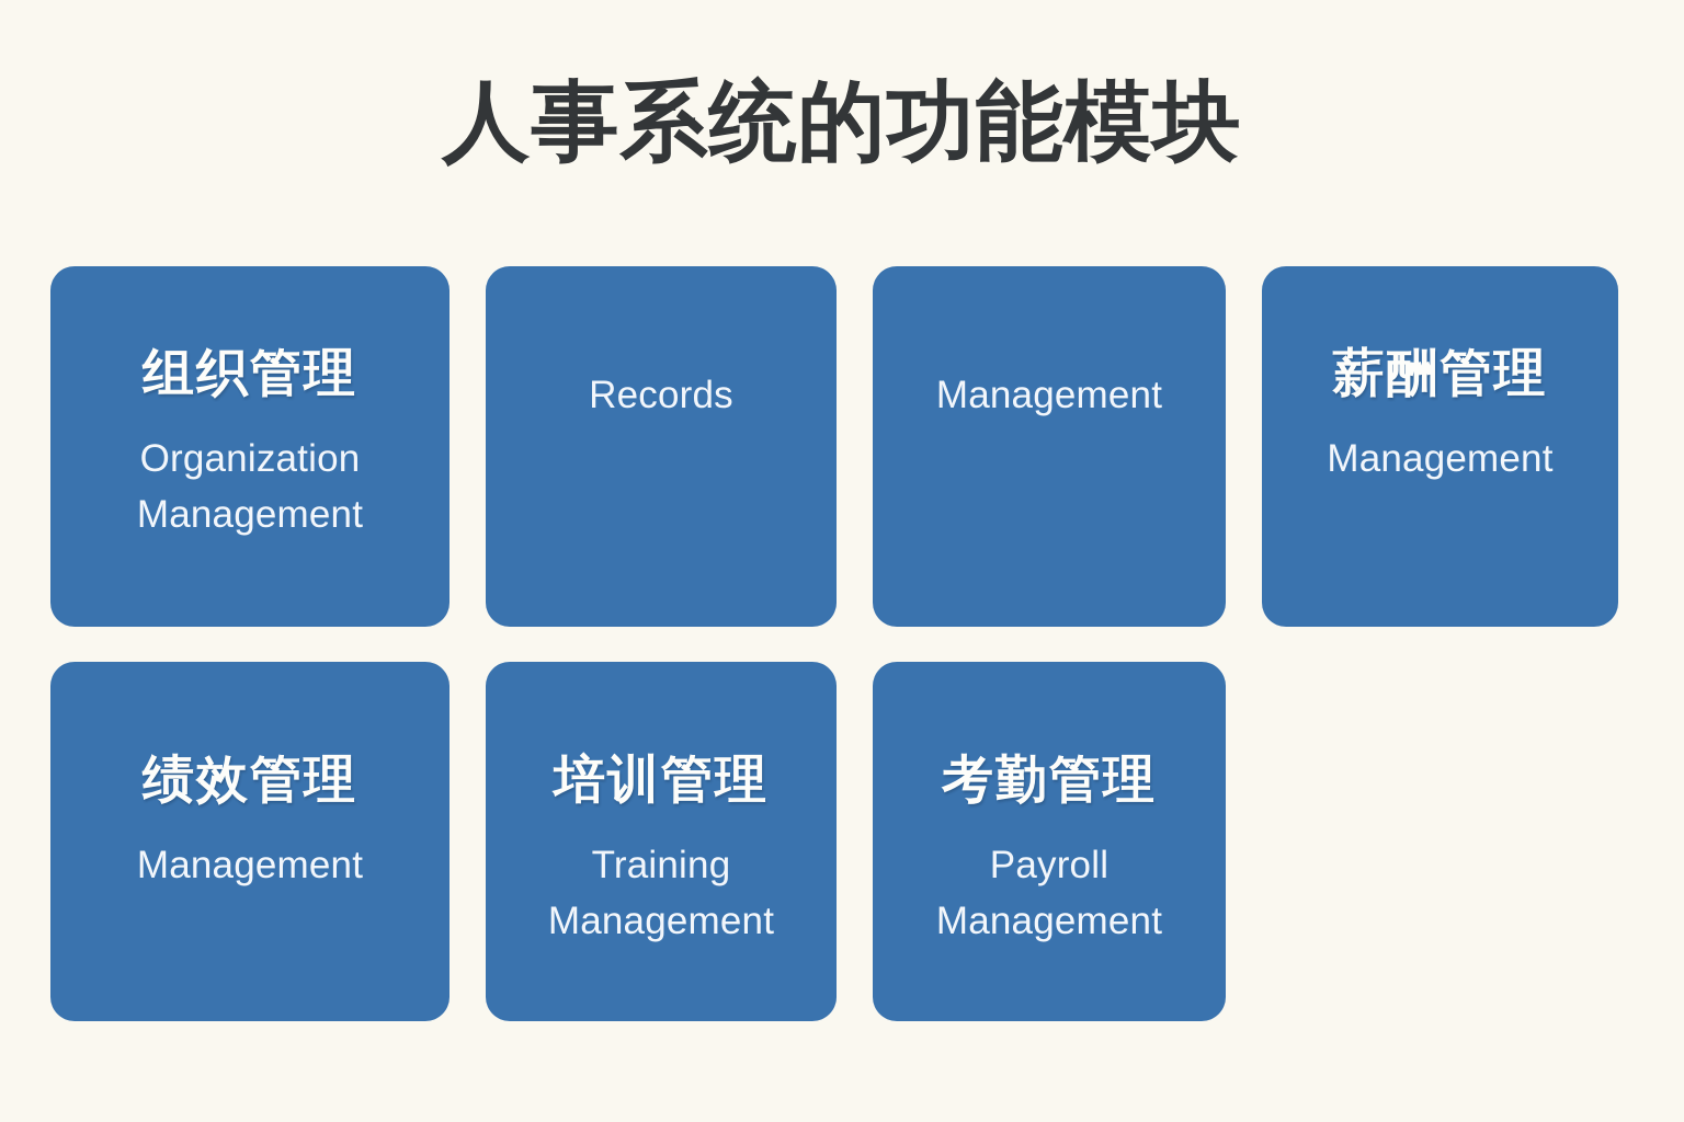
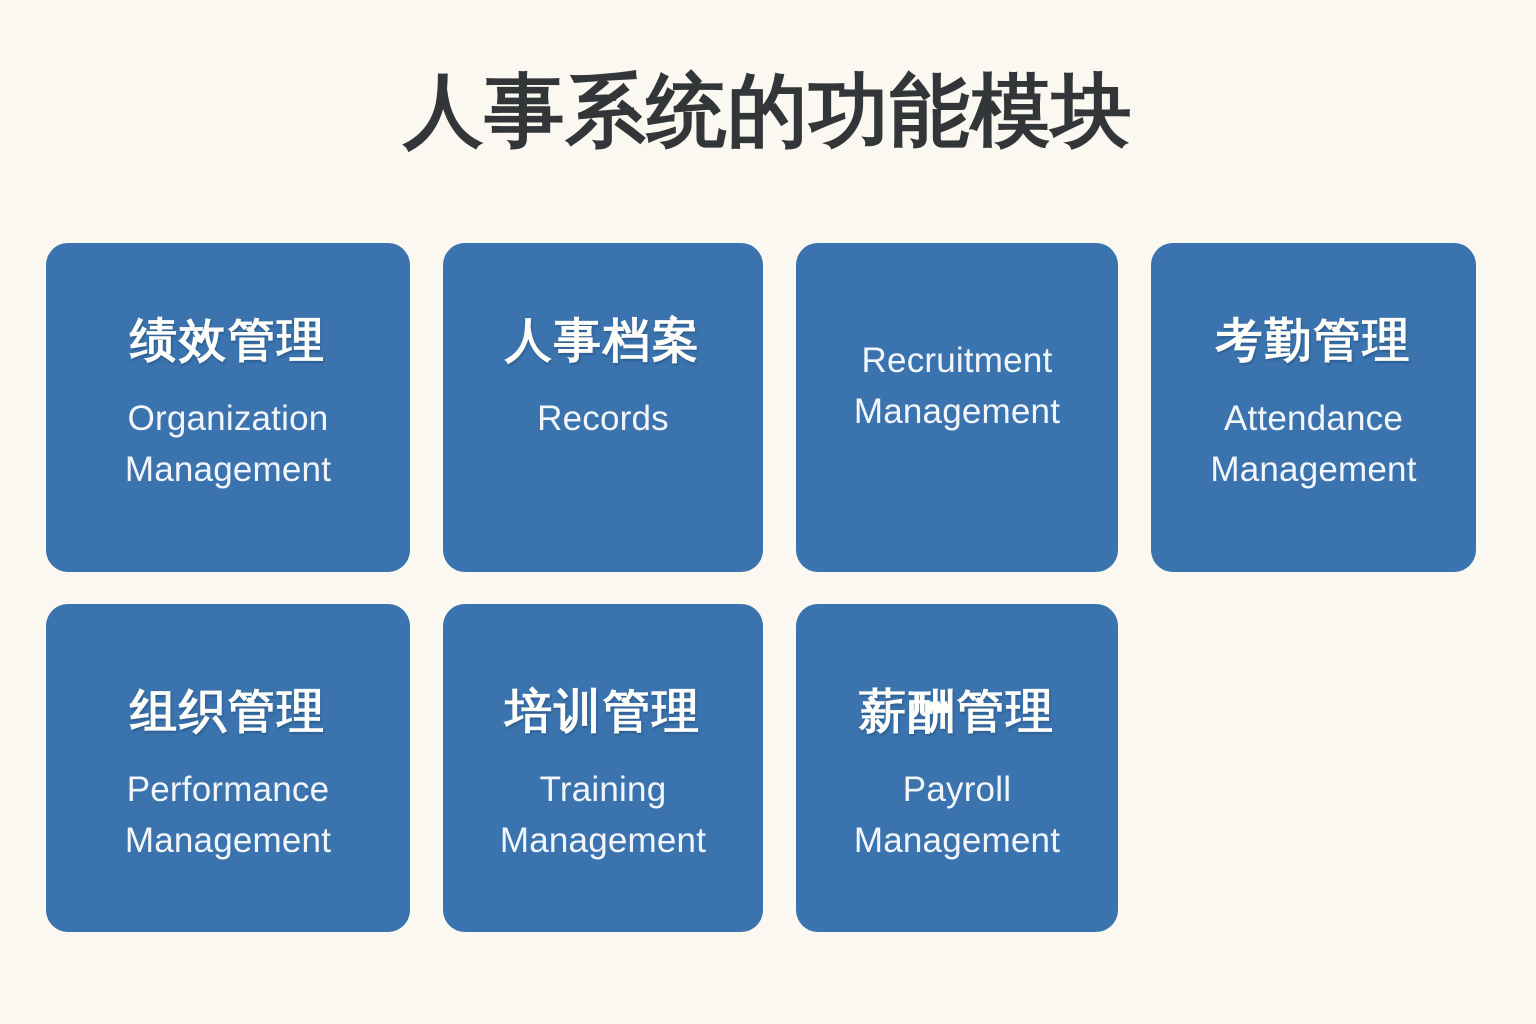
  人事系统的功能模块
- 组织管理
+ 绩效管理
  Organization
  Management
+ 人事档案
  Records
+ Recruitment
  Management
- 薪酬管理
+ 考勤管理
+ Attendance
  Management
- 绩效管理
+ 组织管理
+ Performance
  Management
  培训管理
  Training
  Management
- 考勤管理
+ 薪酬管理
  Payroll
  Management
